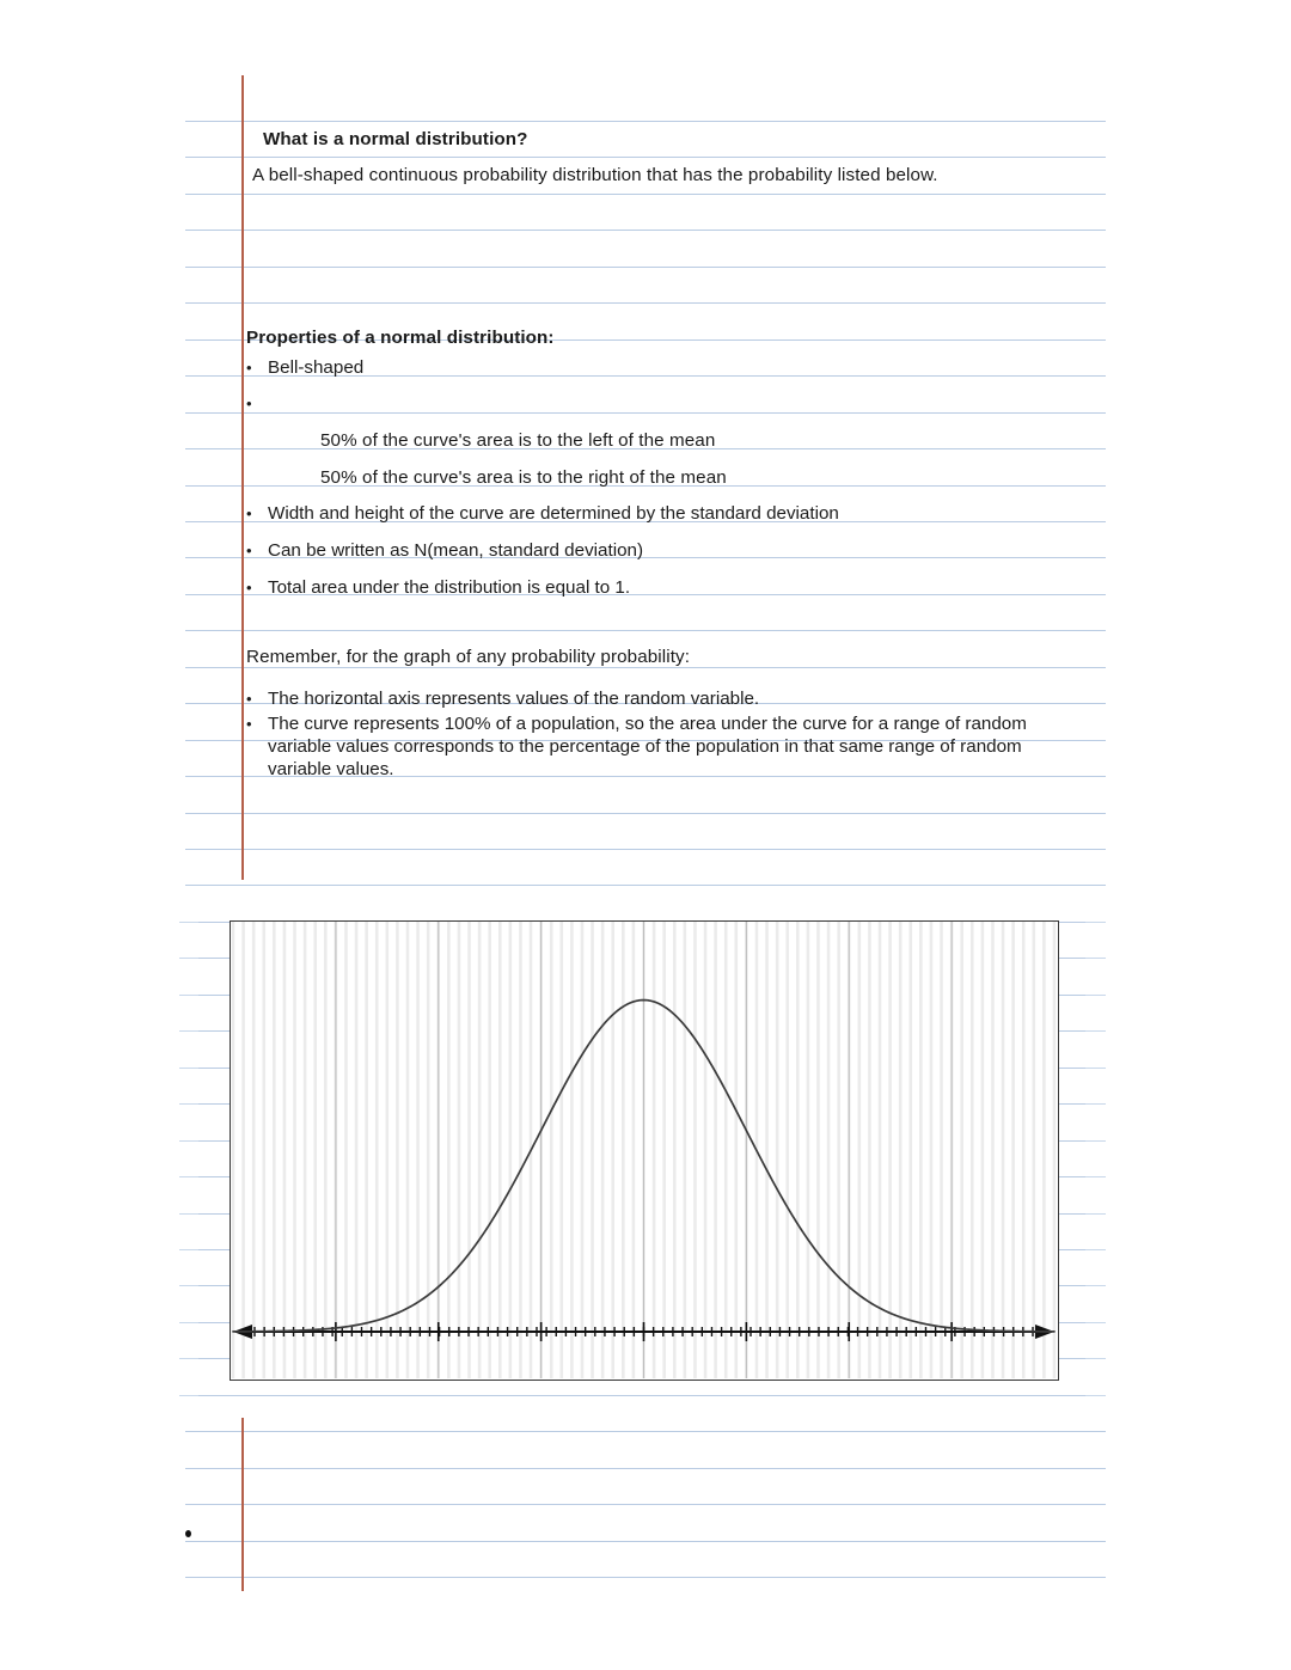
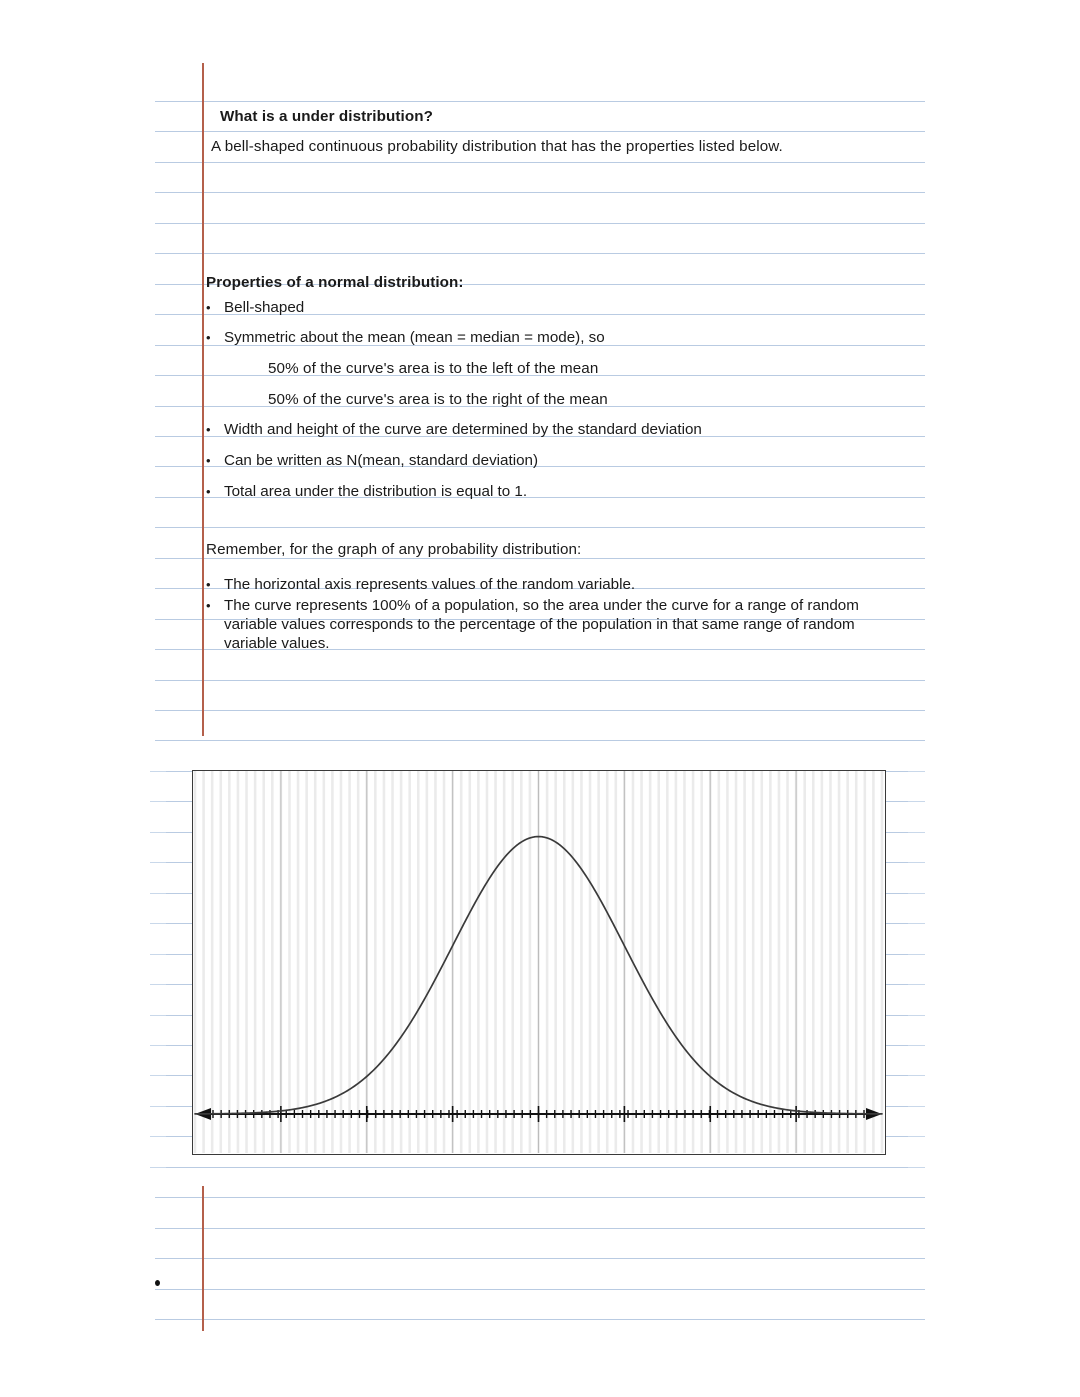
- What is a normal distribution?
+ What is a under distribution?
- A bell-shaped continuous probability distribution that has the probability listed below.
+ A bell-shaped continuous probability distribution that has the properties listed below.
  Properties of a normal distribution:
  •
  Bell-shaped
  •
+ Symmetric about the mean (mean = median = mode), so
  50% of the curve's area is to the left of the mean
  50% of the curve's area is to the right of the mean
  •
  Width and height of the curve are determined by the standard deviation
  •
  Can be written as N(mean, standard deviation)
  •
  Total area under the distribution is equal to 1.
- Remember, for the graph of any probability probability:
+ Remember, for the graph of any probability distribution:
  •
  The horizontal axis represents values of the random variable.
  •
  The curve represents 100% of a population, so the area under the curve for a range of random variable values corresponds to the percentage of the population in that same range of random variable values.
